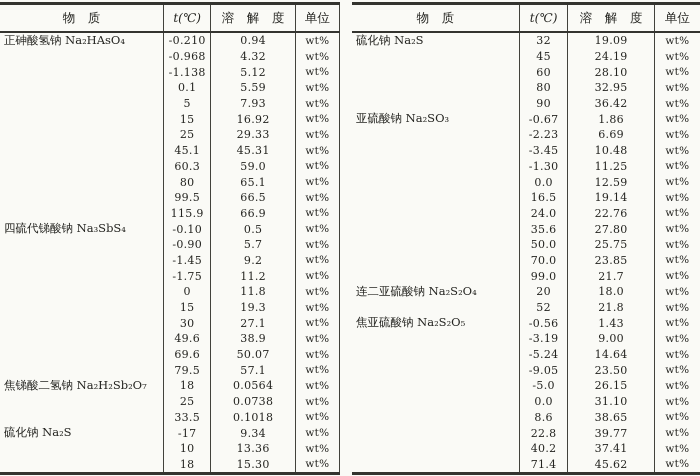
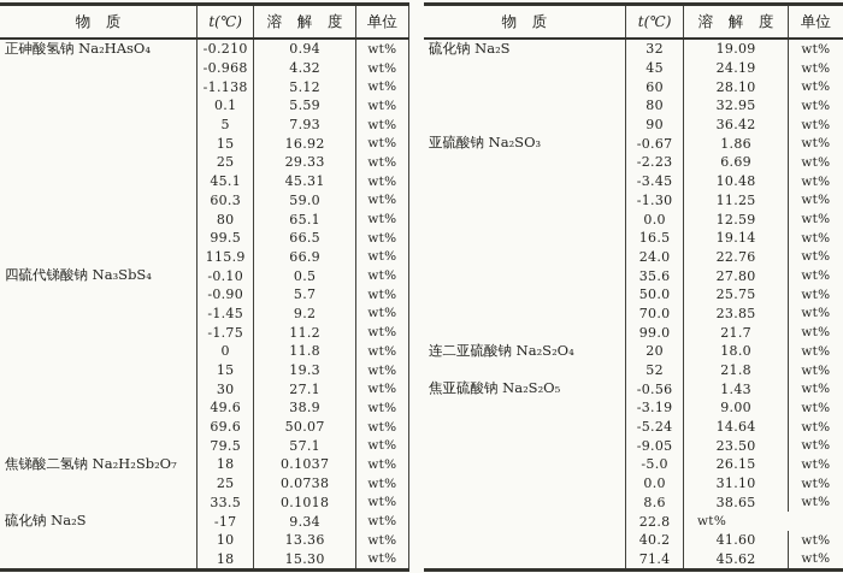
  物 质
  t(℃)
  溶 解 度
  单位
  正砷酸氢钠 Na₂HAsO₄
  -0.210
  0.94
  wt%
  -0.968
  4.32
  wt%
  -1.138
  5.12
  wt%
  0.1
  5.59
  wt%
  5
  7.93
  wt%
  15
  16.92
  wt%
  25
  29.33
  wt%
  45.1
  45.31
  wt%
  60.3
  59.0
  wt%
  80
  65.1
  wt%
  99.5
  66.5
  wt%
  115.9
  66.9
  wt%
  四硫代锑酸钠 Na₃SbS₄
  -0.10
  0.5
  wt%
  -0.90
  5.7
  wt%
  -1.45
  9.2
  wt%
  -1.75
  11.2
  wt%
  0
  11.8
  wt%
  15
  19.3
  wt%
  30
  27.1
  wt%
  49.6
  38.9
  wt%
  69.6
  50.07
  wt%
  79.5
  57.1
  wt%
  焦锑酸二氢钠 Na₂H₂Sb₂O₇
  18
- 0.0564
+ 0.1037
  wt%
  25
  0.0738
  wt%
  33.5
  0.1018
  wt%
  硫化钠 Na₂S
  -17
  9.34
  wt%
  10
  13.36
  wt%
  18
  15.30
  wt%
  物 质
  t(℃)
  溶 解 度
  单位
  硫化钠 Na₂S
  32
  19.09
  wt%
  45
  24.19
  wt%
  60
  28.10
  wt%
  80
  32.95
  wt%
  90
  36.42
  wt%
  亚硫酸钠 Na₂SO₃
  -0.67
  1.86
  wt%
  -2.23
  6.69
  wt%
  -3.45
  10.48
  wt%
  -1.30
  11.25
  wt%
  0.0
  12.59
  wt%
  16.5
  19.14
  wt%
  24.0
  22.76
  wt%
  35.6
  27.80
  wt%
  50.0
  25.75
  wt%
  70.0
  23.85
  wt%
  99.0
  21.7
  wt%
  连二亚硫酸钠 Na₂S₂O₄
  20
  18.0
  wt%
  52
  21.8
  wt%
  焦亚硫酸钠 Na₂S₂O₅
  -0.56
  1.43
  wt%
  -3.19
  9.00
  wt%
  -5.24
  14.64
  wt%
  -9.05
  23.50
  wt%
  -5.0
  26.15
  wt%
  0.0
  31.10
  wt%
  8.6
  38.65
  wt%
  22.8
- 39.77
  wt%
  40.2
- 37.41
+ 41.60
  wt%
  71.4
  45.62
  wt%
